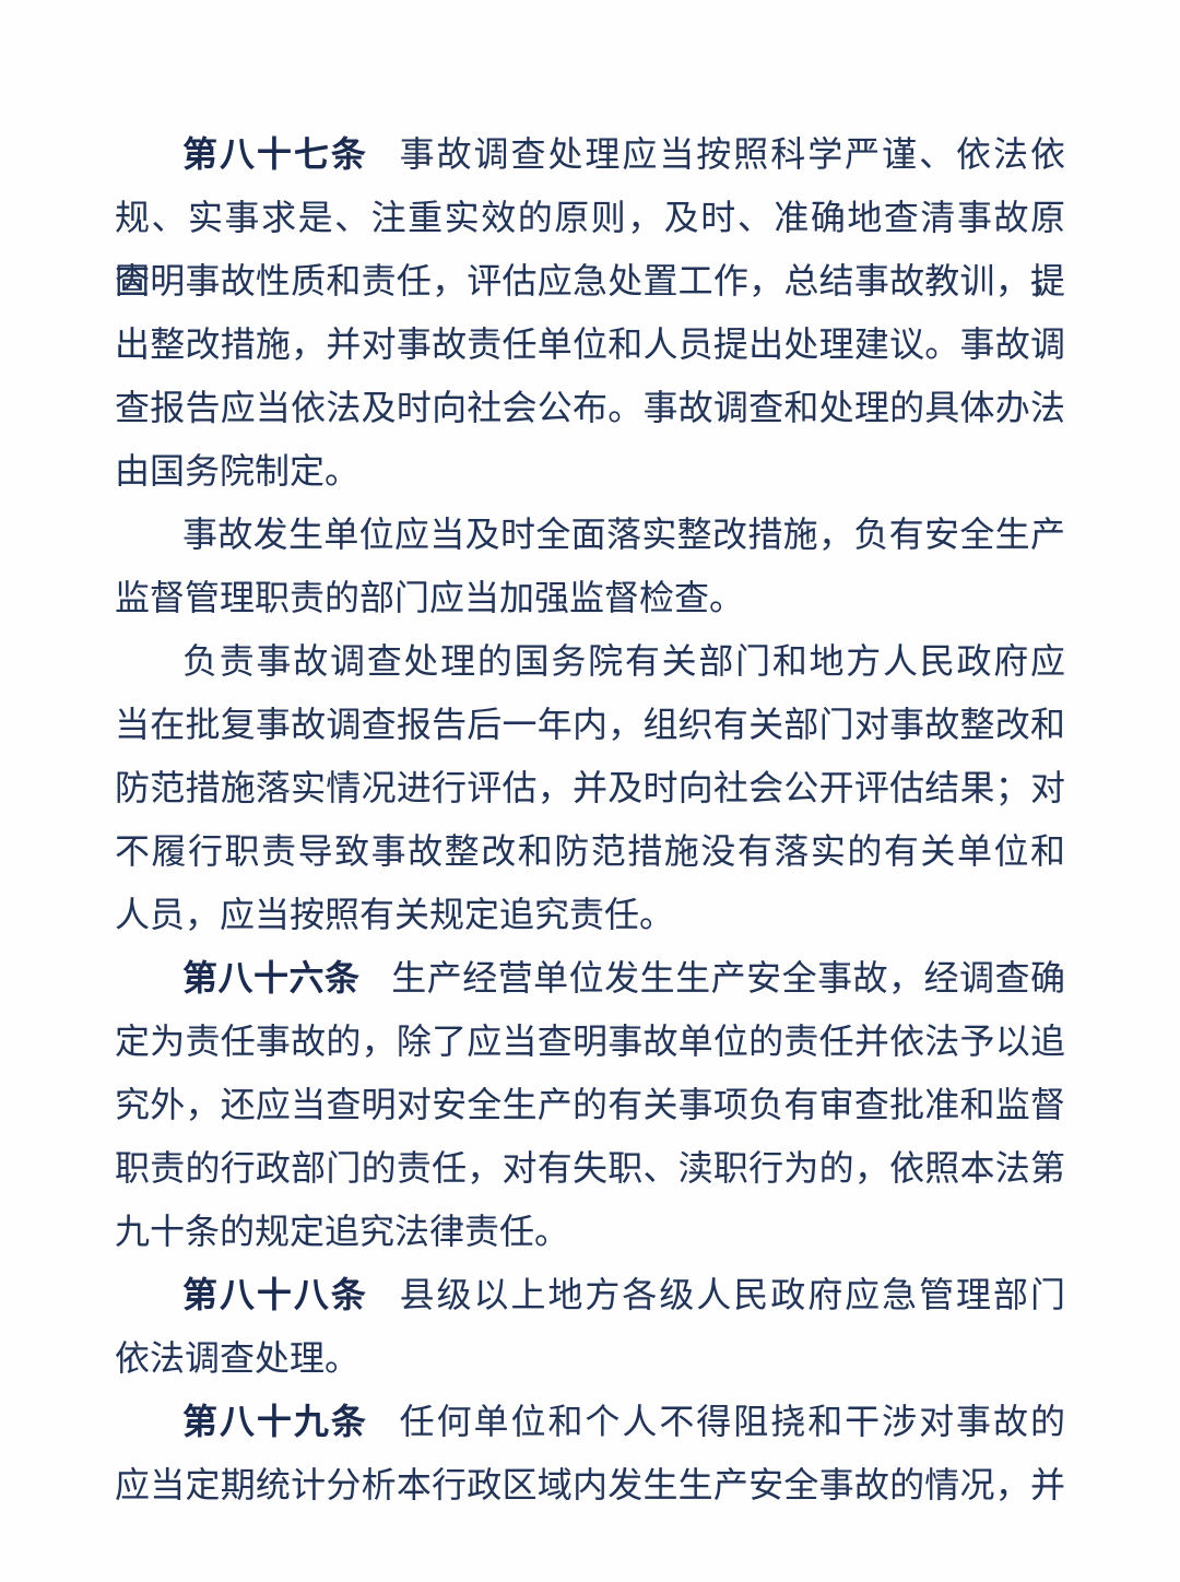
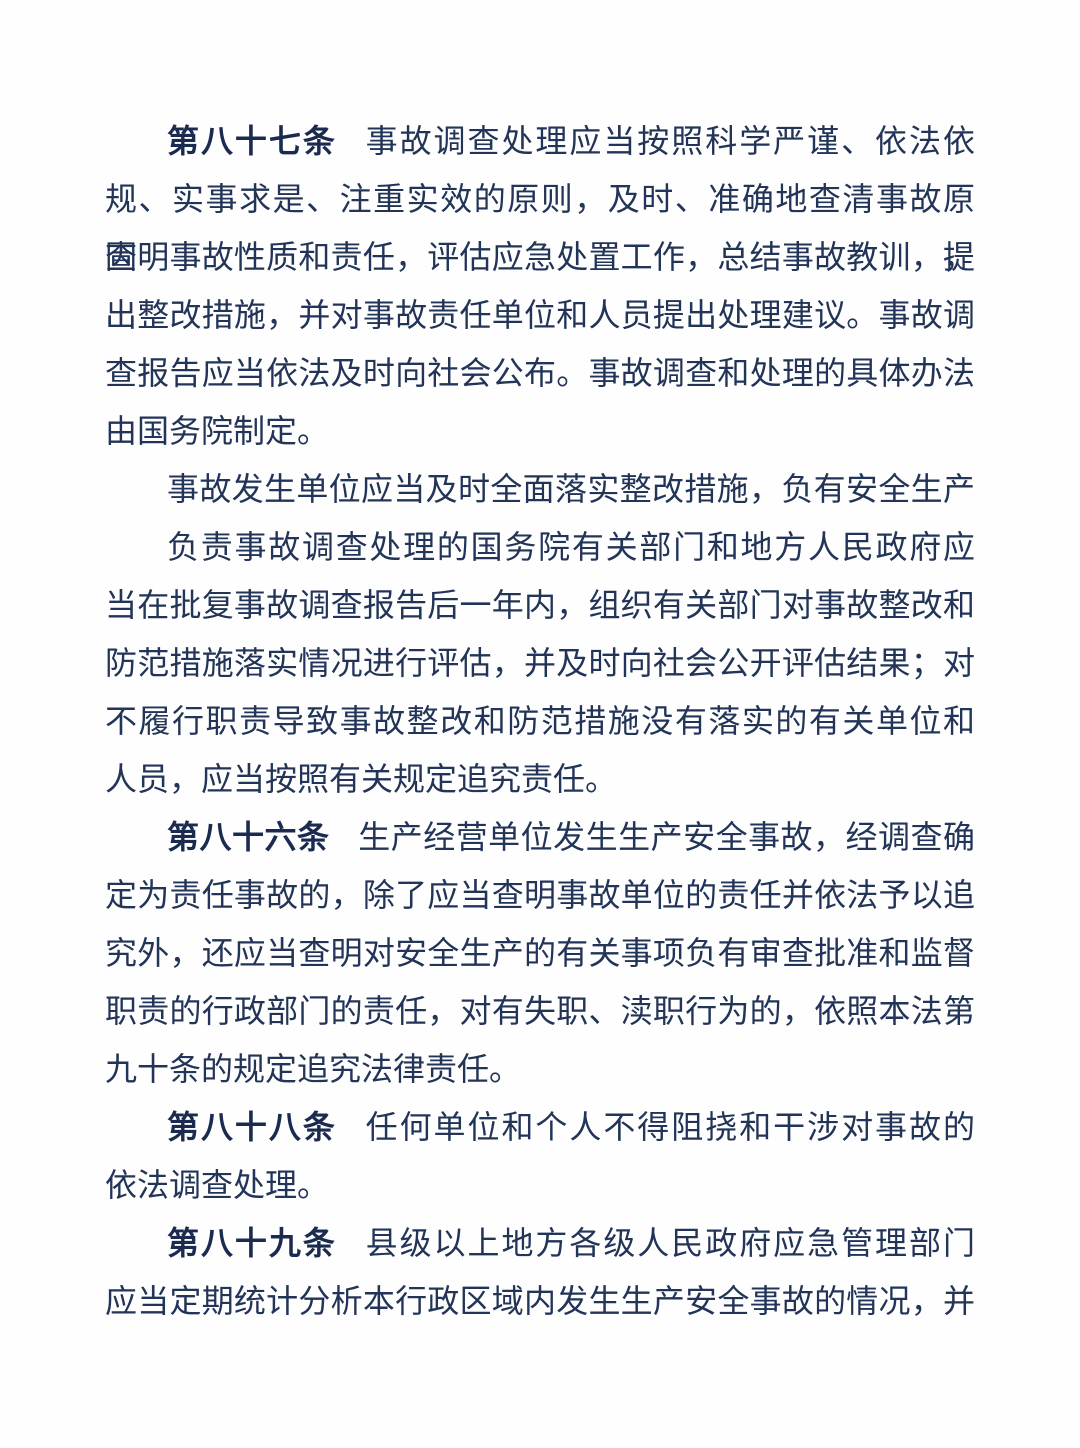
  第八十七条 事故调查处理应当按照科学严谨、依法依
  规、实事求是、注重实效的原则，及时、准确地查清事故原因，
  查明事故性质和责任，评估应急处置工作，总结事故教训，提
  出整改措施，并对事故责任单位和人员提出处理建议。事故调
  查报告应当依法及时向社会公布。事故调查和处理的具体办法
  由国务院制定。
  事故发生单位应当及时全面落实整改措施，负有安全生产
- 监督管理职责的部门应当加强监督检查。
  负责事故调查处理的国务院有关部门和地方人民政府应
  当在批复事故调查报告后一年内，组织有关部门对事故整改和
  防范措施落实情况进行评估，并及时向社会公开评估结果；对
  不履行职责导致事故整改和防范措施没有落实的有关单位和
  人员，应当按照有关规定追究责任。
  第八十六条 生产经营单位发生生产安全事故，经调查确
  定为责任事故的，除了应当查明事故单位的责任并依法予以追
  究外，还应当查明对安全生产的有关事项负有审查批准和监督
  职责的行政部门的责任，对有失职、渎职行为的，依照本法第
  九十条的规定追究法律责任。
- 第八十八条 县级以上地方各级人民政府应急管理部门
+ 第八十八条 任何单位和个人不得阻挠和干涉对事故的
  依法调查处理。
- 第八十九条 任何单位和个人不得阻挠和干涉对事故的
+ 第八十九条 县级以上地方各级人民政府应急管理部门
  应当定期统计分析本行政区域内发生生产安全事故的情况，并
